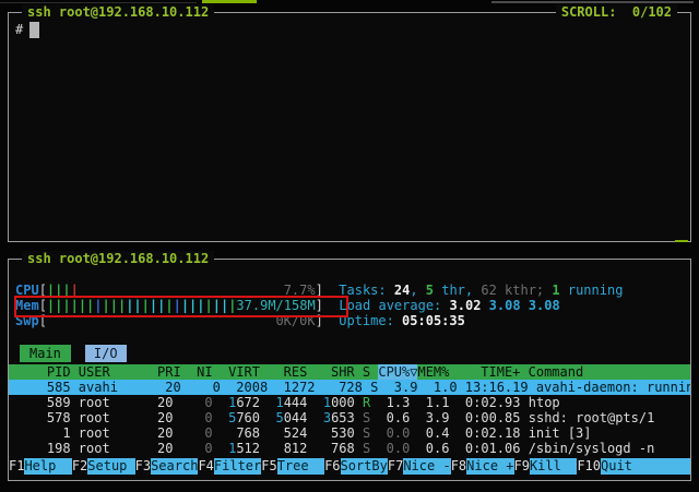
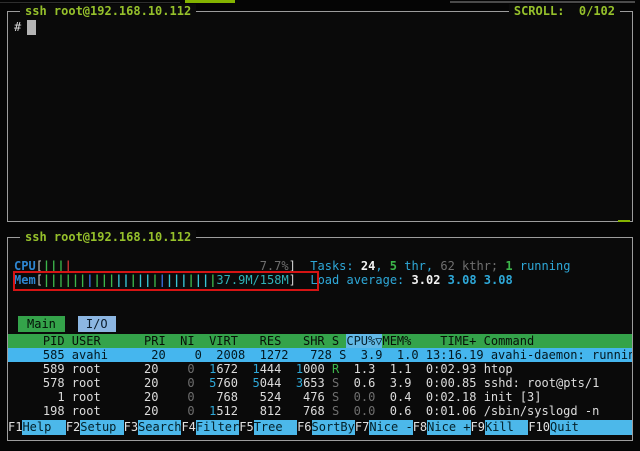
  ssh root@192.168.10.112
  SCROLL: 0/102
  #
  ssh root@192.168.10.112
  CPU[|||| 7.7%] Tasks: 24, 5 thr, 62 kthr; 1 running
  Mem[||||||||||||||||||||||||37.9M/158M] Load average: 3.02 3.08 3.08
- Swp[ 0K/0K] Uptime: 05:05:35
  Main
  I/O
  PID USER PRI NI VIRT RES SHR S CPU%▽MEM% TIME+ Command
  585 avahi 20 0 2008 1272 728 S 3.9 1.0 13:16.19 avahi-daemon: runnin
  589 root 20 0 1672 1444 1000 R 1.3 1.1 0:02.93 htop
  578 root 20 0 5760 5044 3653 S 0.6 3.9 0:00.85 sshd: root@pts/1
- 1 root 20 0 768 524 530 S 0.0 0.4 0:02.18 init [3]
+ 1 root 20 0 768 524 476 S 0.0 0.4 0:02.18 init [3]
  198 root 20 0 1512 812 768 S 0.0 0.6 0:01.06 /sbin/syslogd -n
  F1
  Help
  F2
  Setup
  F3
  Search
  F4
  Filter
  F5
  Tree
  F6
  SortBy
  F7
  Nice -
  F8
  Nice +
  F9
  Kill
  F10
  Quit
